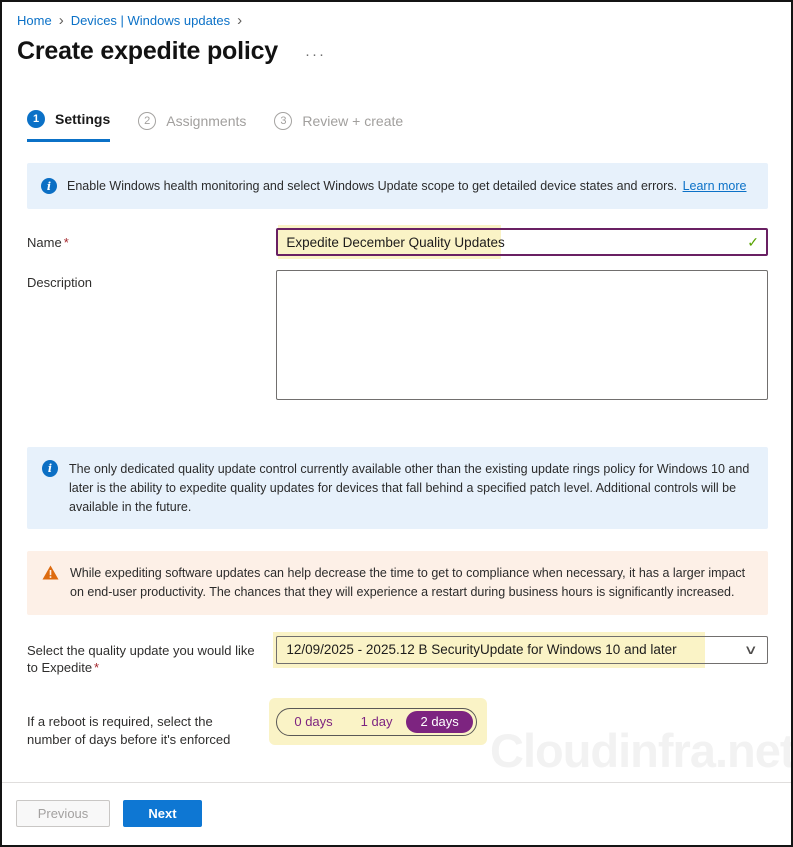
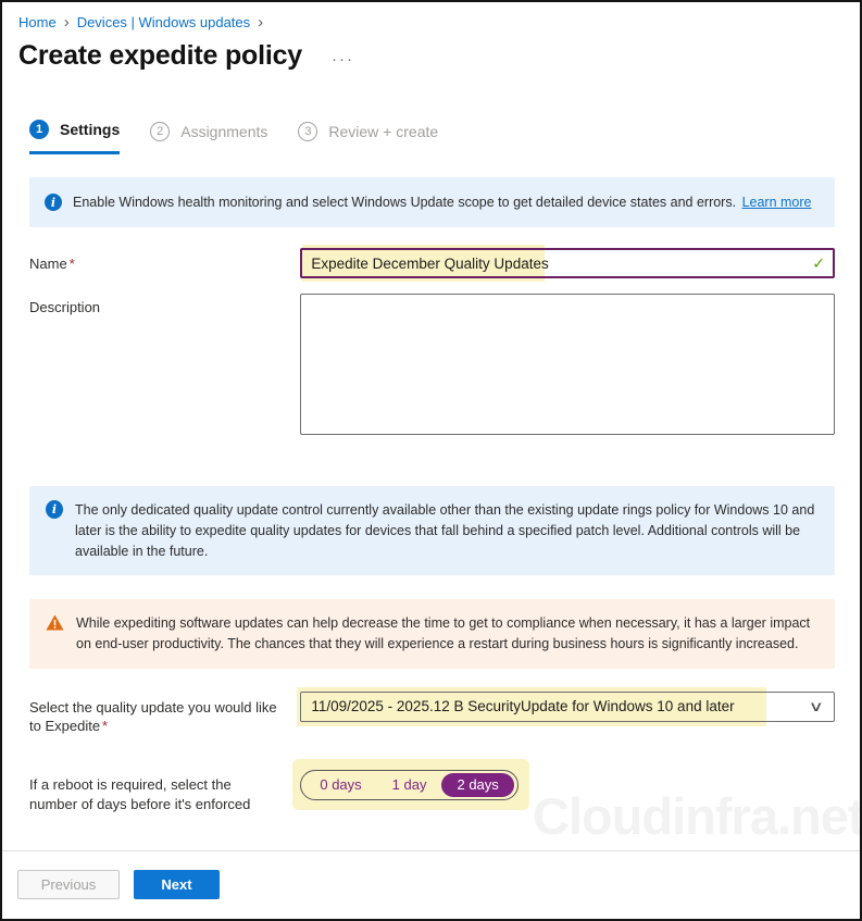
  Cloudinfra.net
  Home
  ›
  Devices | Windows updates
  ›
  Create expedite policy
  ···
  1
  Settings
  2
  Assignments
  3
  Review + create
  i
  Enable Windows health monitoring and select Windows Update scope to get detailed device states and errors. Learn more
  Name *
  Expedite December Quality Updates
  ✓
  Description
  i
  The only dedicated quality update control currently available other than the existing update rings policy for Windows 10 and later is the ability to expedite quality updates for devices that fall behind a specified patch level. Additional controls will be available in the future.
  While expediting software updates can help decrease the time to get to compliance when necessary, it has a larger impact on end-user productivity. The chances that they will experience a restart during business hours is significantly increased.
  Select the quality update you would like to Expedite *
- 12/09/2025 - 2025.12 B SecurityUpdate for Windows 10 and later
+ 11/09/2025 - 2025.12 B SecurityUpdate for Windows 10 and later
  ∨
  If a reboot is required, select the number of days before it's enforced
  0 days
  1 day
  2 days
  Previous
  Next
